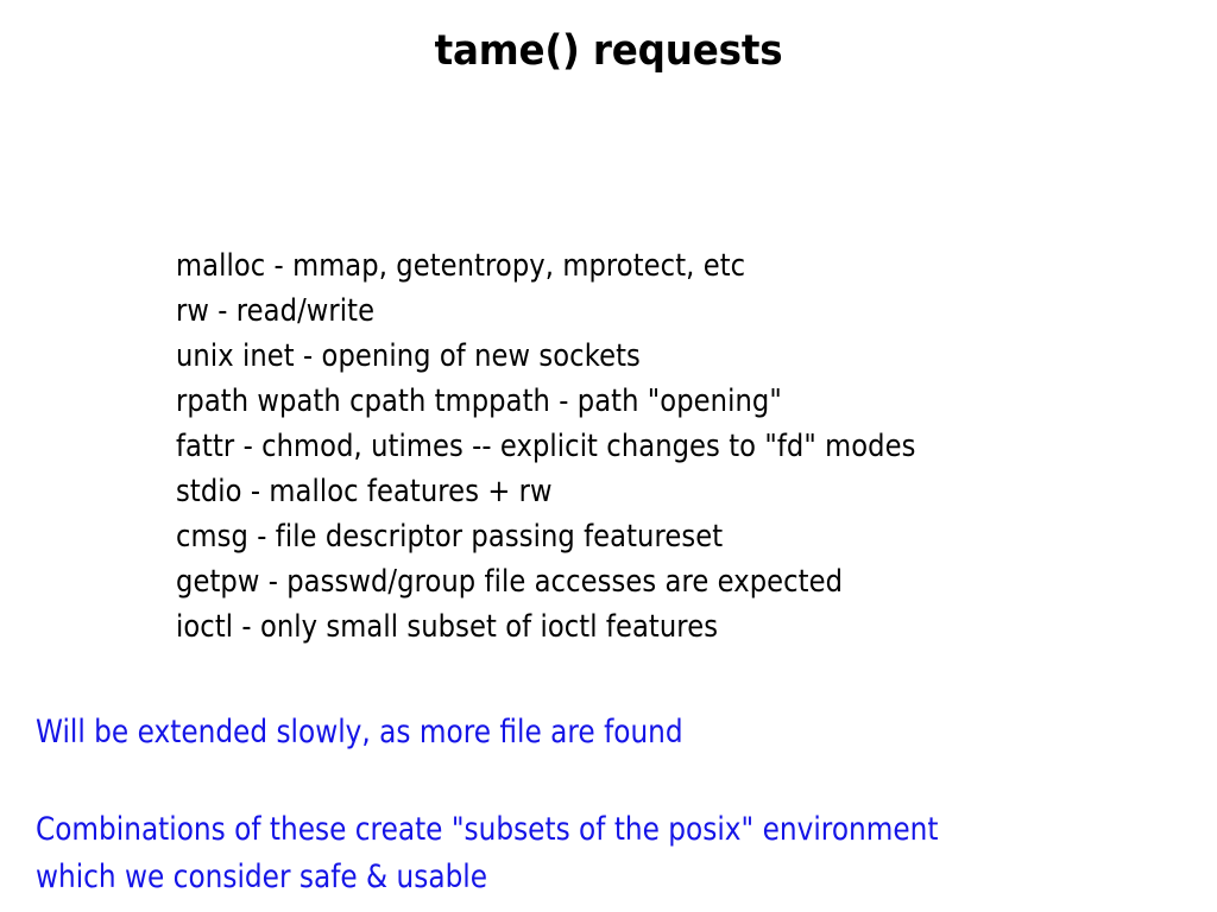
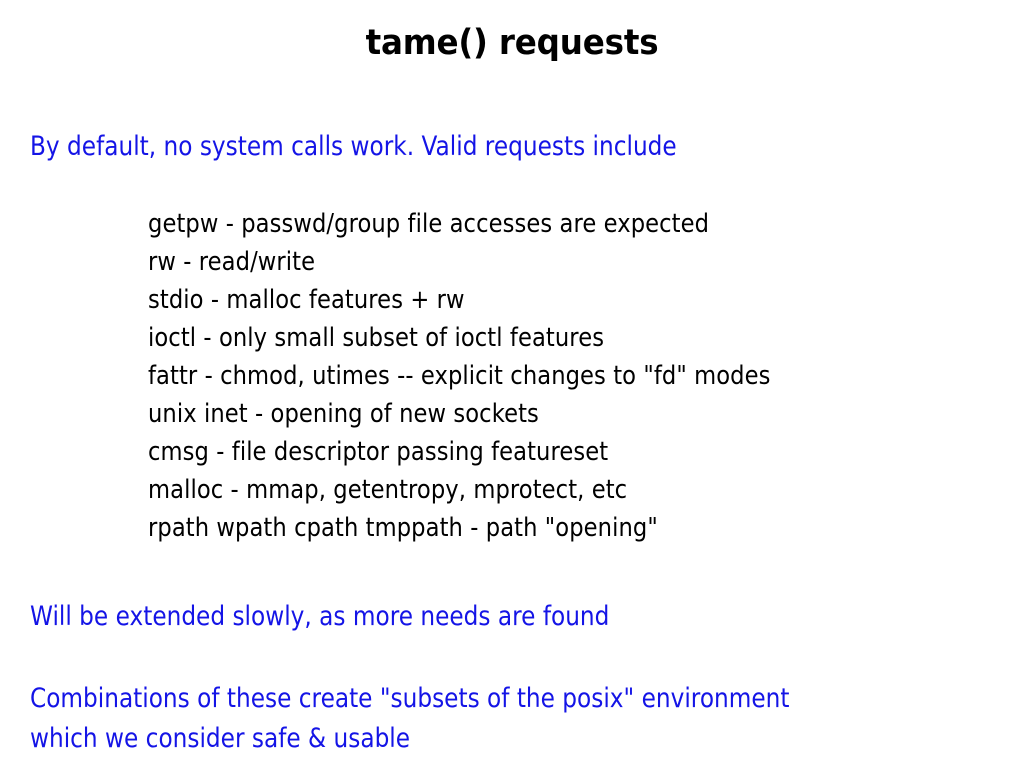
  tame() requests
+ By default, no system calls work. Valid requests include
- malloc - mmap, getentropy, mprotect, etc
+ getpw - passwd/group file accesses are expected
  rw - read/write
- unix inet - opening of new sockets
+ stdio - malloc features + rw
- rpath wpath cpath tmppath - path "opening"
+ ioctl - only small subset of ioctl features
  fattr - chmod, utimes -- explicit changes to "fd" modes
- stdio - malloc features + rw
+ unix inet - opening of new sockets
  cmsg - file descriptor passing featureset
- getpw - passwd/group file accesses are expected
+ malloc - mmap, getentropy, mprotect, etc
- ioctl - only small subset of ioctl features
+ rpath wpath cpath tmppath - path "opening"
- Will be extended slowly, as more file are found
+ Will be extended slowly, as more needs are found
  Combinations of these create "subsets of the posix" environment
  which we consider safe & usable
